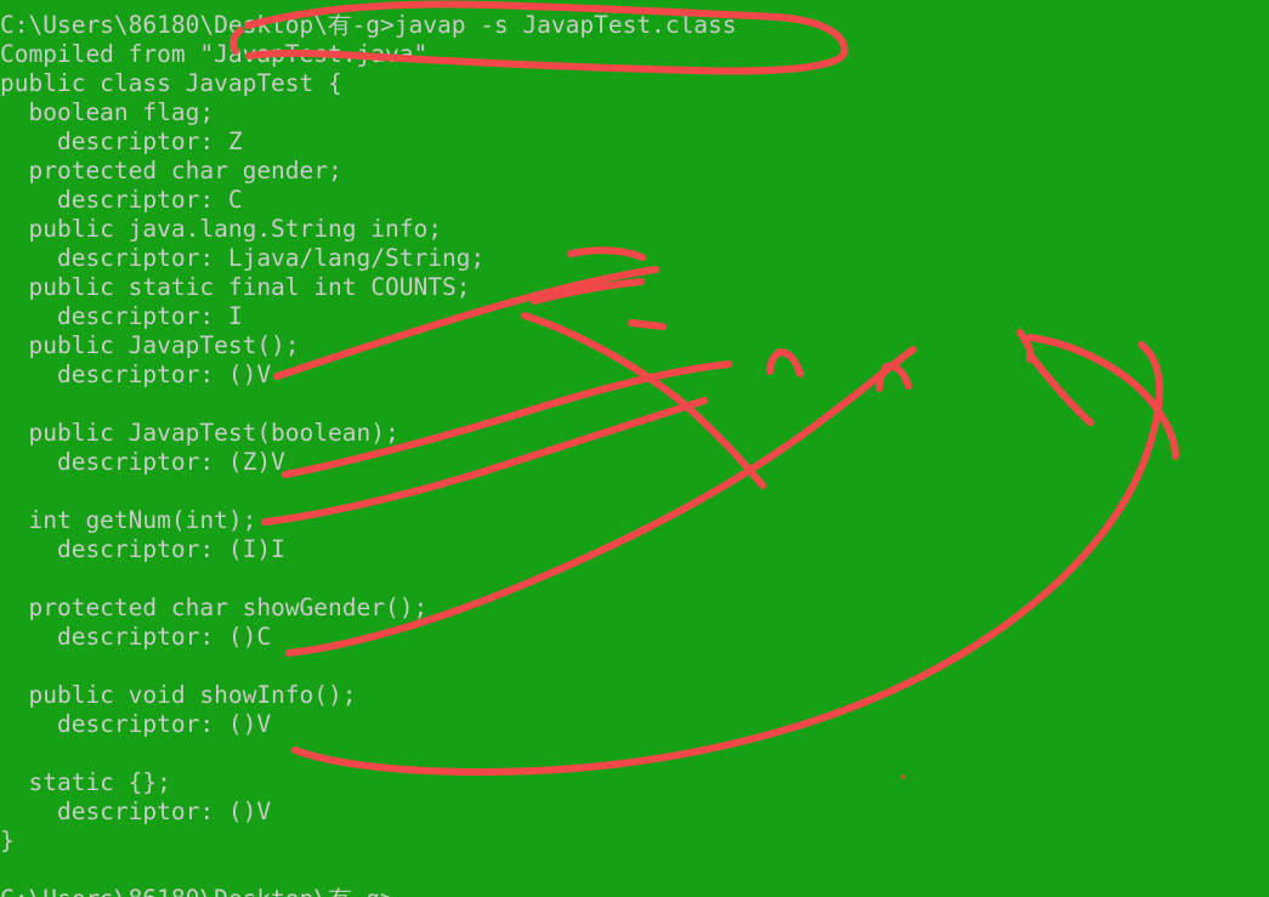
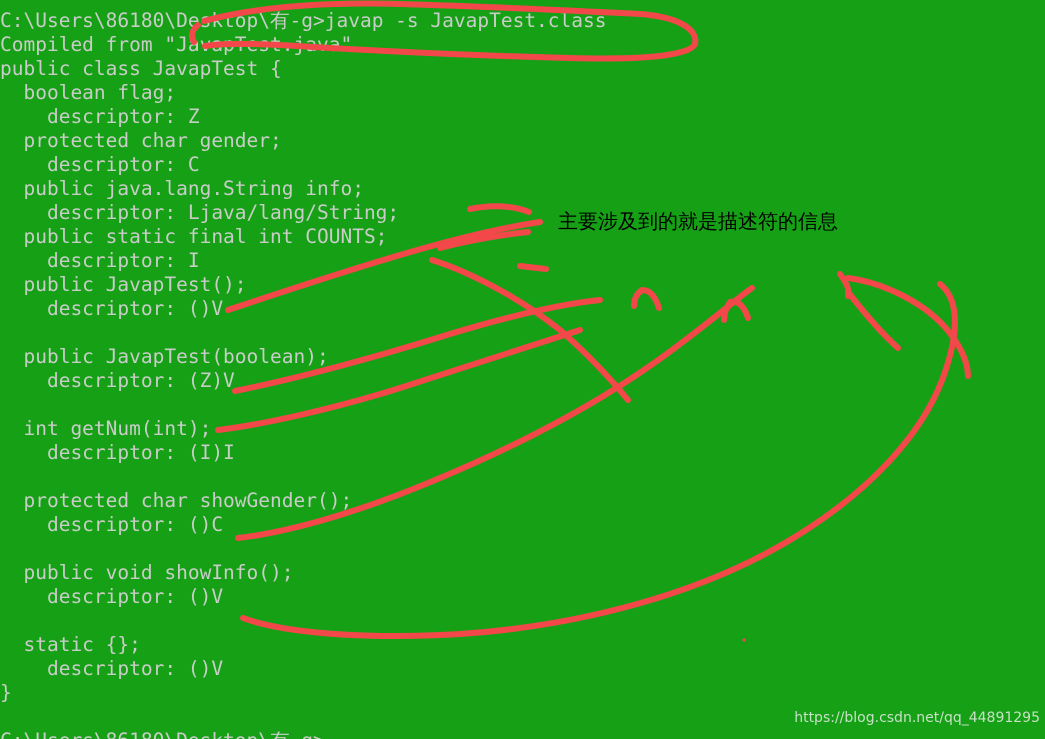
  C:\Users\86180\Detop\有-g>javap -s JavapTest.class
  public class JavapTest {
  boolean flag;
  descriptor: Z
  protected char gender;
  descriptor: C
  public java.lang.String info;
  descriptor: Ljava/lang/String;
  public static final int COUNTS;
  descriptor: I
  public JavapTest();
  descriptor: ()V
  public JavapTest(boolean);
  descriptor: (Z)V
  int getNum(int);
  descriptor: (I)I
  protected char showGender();
  descriptor: ()C
  public void showInfo();
  descriptor: ()V
  static {};
  descriptor: ()V
  }
+ 主要涉及到的就是描述符的信息
+ https://blog.csdn.net/qq_44891295
